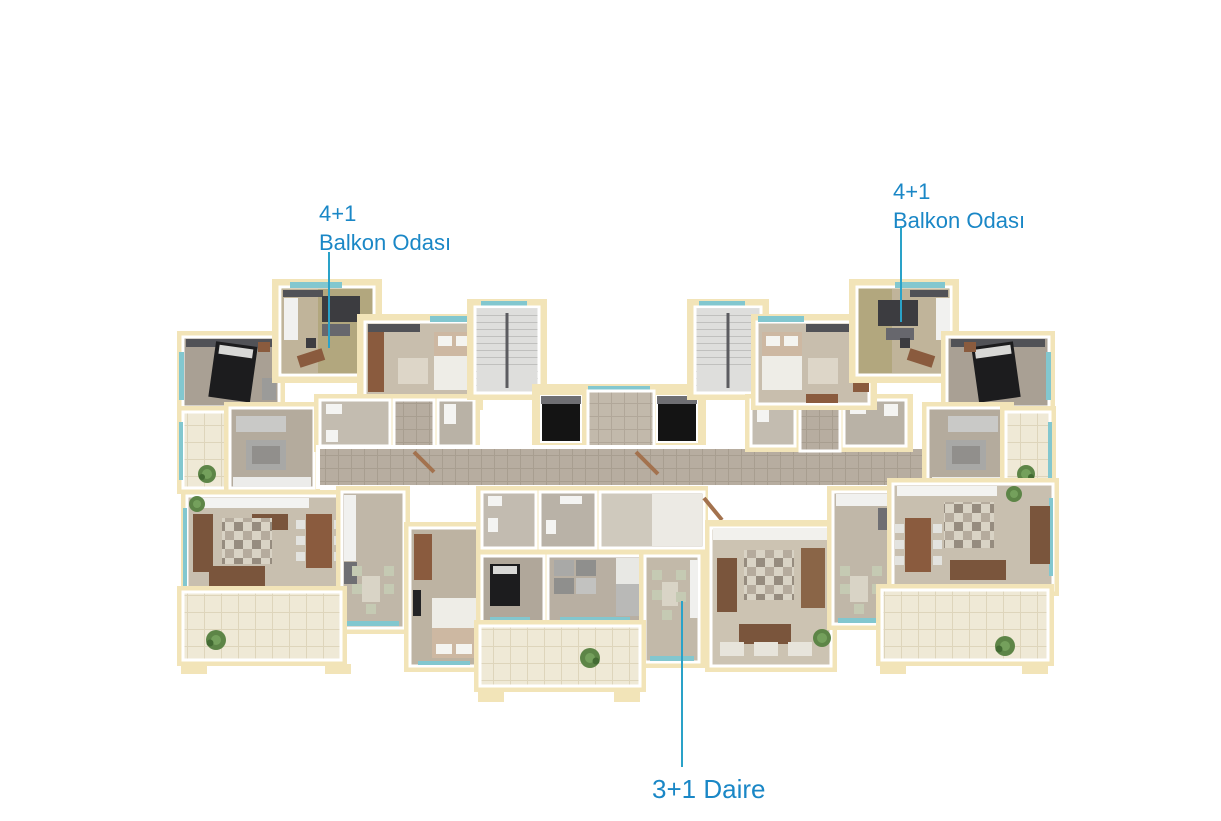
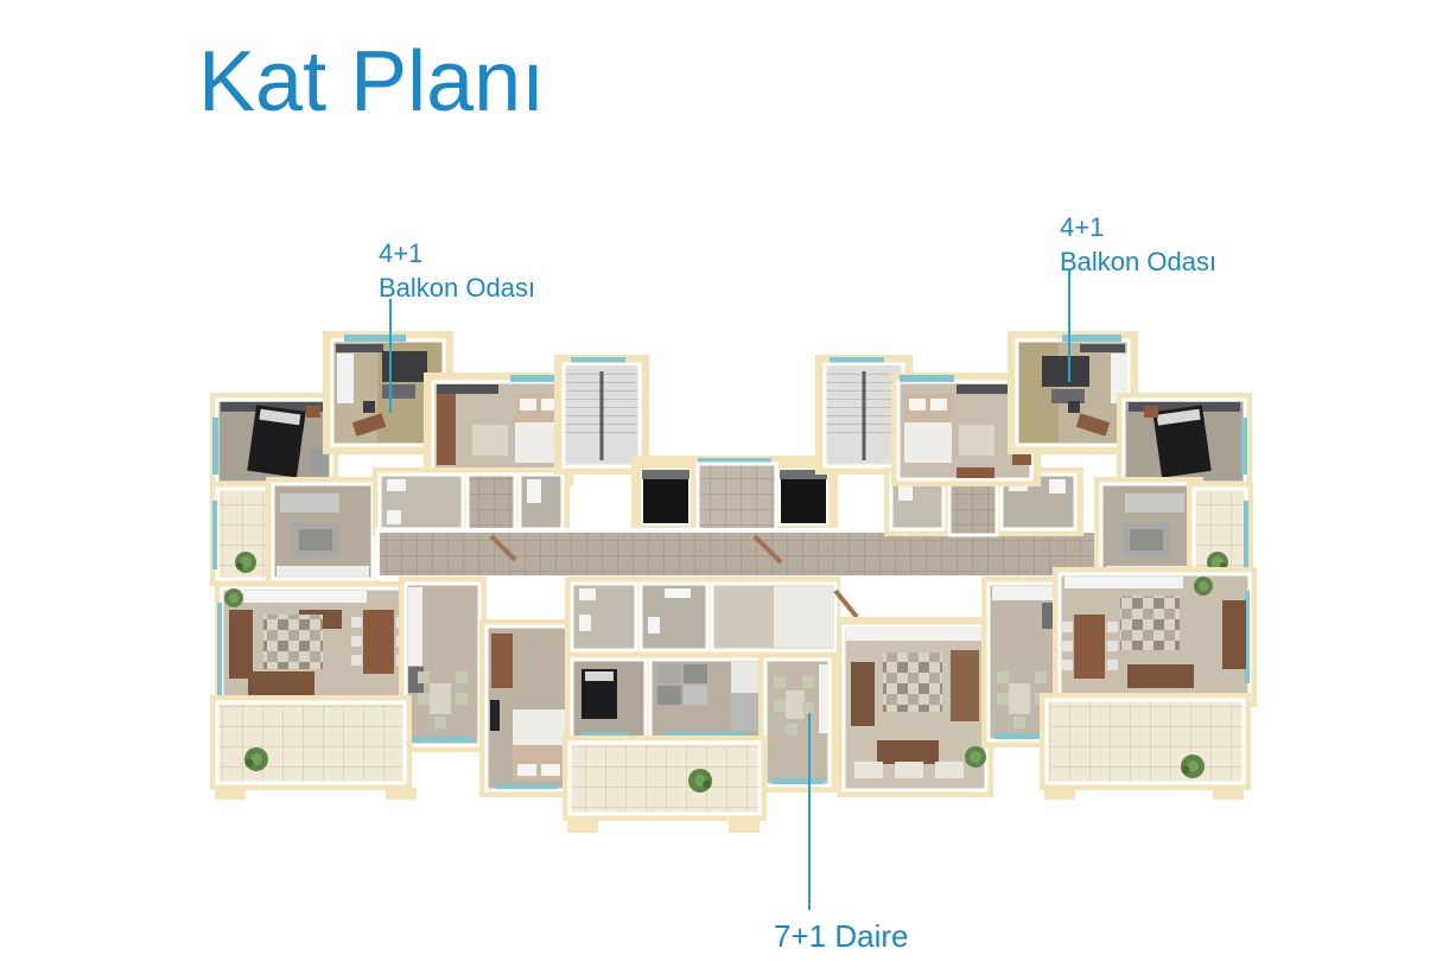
+ Kat Planı
  4+1
  Balkon Odası
  4+1
  Balkon Odası
- 3+1 Daire
+ 7+1 Daire
